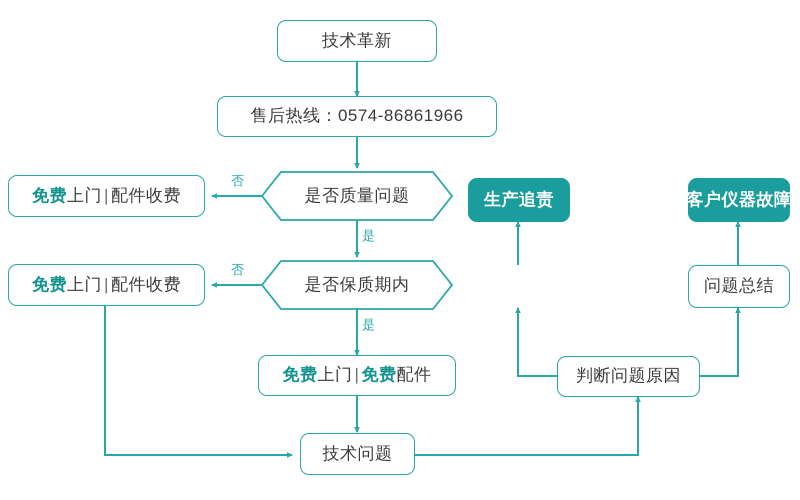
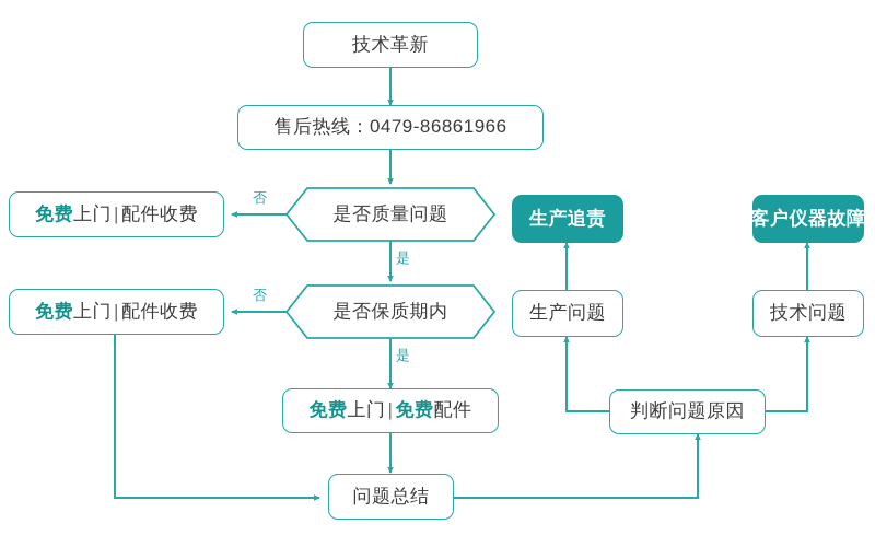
  技术革新
- 售后热线：0574-86861966
+ 售后热线：0479-86861966
  是否质量问题
  免费上门|配件收费
  生产追责
  客户仪器故障
  是否保质期内
  免费上门|配件收费
+ 生产问题
- 问题总结
+ 技术问题
  免费上门|免费配件
  判断问题原因
- 技术问题
+ 问题总结
  否
  是
  否
  是
